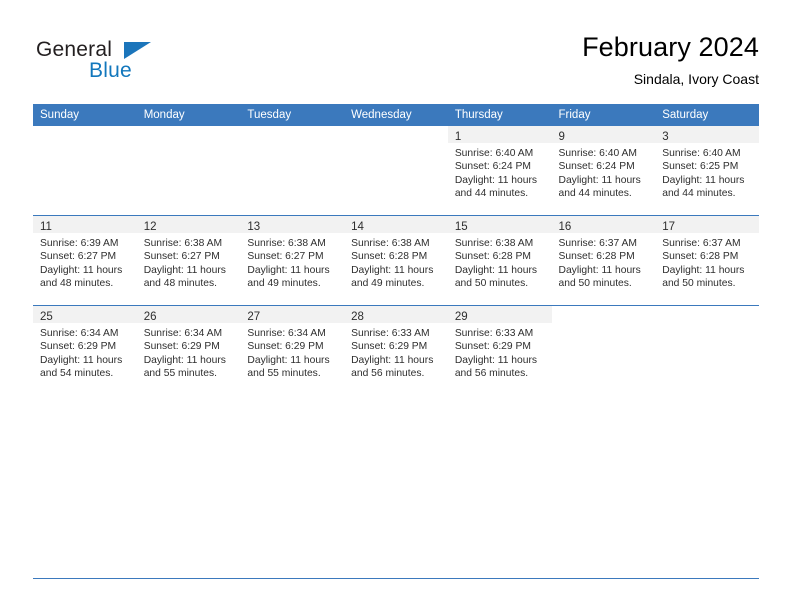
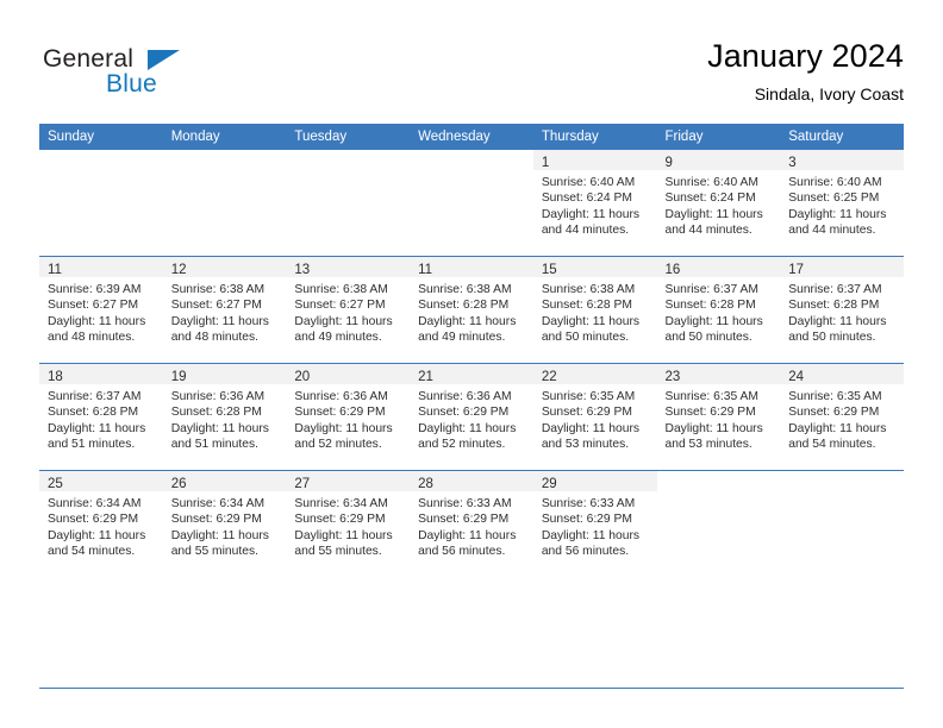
  General
  Blue
- February 2024
+ January 2024
  Sindala, Ivory Coast
  Sunday	Monday	Tuesday	Wednesday	Thursday	Friday	Saturday
  				1Sunrise: 6:40 AMSunset: 6:24 PMDaylight: 11 hoursand 44 minutes.	9Sunrise: 6:40 AMSunset: 6:24 PMDaylight: 11 hoursand 44 minutes.	3Sunrise: 6:40 AMSunset: 6:25 PMDaylight: 11 hoursand 44 minutes.
- 11Sunrise: 6:39 AMSunset: 6:27 PMDaylight: 11 hoursand 48 minutes.	12Sunrise: 6:38 AMSunset: 6:27 PMDaylight: 11 hoursand 48 minutes.	13Sunrise: 6:38 AMSunset: 6:27 PMDaylight: 11 hoursand 49 minutes.	14Sunrise: 6:38 AMSunset: 6:28 PMDaylight: 11 hoursand 49 minutes.	15Sunrise: 6:38 AMSunset: 6:28 PMDaylight: 11 hoursand 50 minutes.	16Sunrise: 6:37 AMSunset: 6:28 PMDaylight: 11 hoursand 50 minutes.	17Sunrise: 6:37 AMSunset: 6:28 PMDaylight: 11 hoursand 50 minutes.
+ 11Sunrise: 6:39 AMSunset: 6:27 PMDaylight: 11 hoursand 48 minutes.	12Sunrise: 6:38 AMSunset: 6:27 PMDaylight: 11 hoursand 48 minutes.	13Sunrise: 6:38 AMSunset: 6:27 PMDaylight: 11 hoursand 49 minutes.	11Sunrise: 6:38 AMSunset: 6:28 PMDaylight: 11 hoursand 49 minutes.	15Sunrise: 6:38 AMSunset: 6:28 PMDaylight: 11 hoursand 50 minutes.	16Sunrise: 6:37 AMSunset: 6:28 PMDaylight: 11 hoursand 50 minutes.	17Sunrise: 6:37 AMSunset: 6:28 PMDaylight: 11 hoursand 50 minutes.
+ 18Sunrise: 6:37 AMSunset: 6:28 PMDaylight: 11 hoursand 51 minutes.	19Sunrise: 6:36 AMSunset: 6:28 PMDaylight: 11 hoursand 51 minutes.	20Sunrise: 6:36 AMSunset: 6:29 PMDaylight: 11 hoursand 52 minutes.	21Sunrise: 6:36 AMSunset: 6:29 PMDaylight: 11 hoursand 52 minutes.	22Sunrise: 6:35 AMSunset: 6:29 PMDaylight: 11 hoursand 53 minutes.	23Sunrise: 6:35 AMSunset: 6:29 PMDaylight: 11 hoursand 53 minutes.	24Sunrise: 6:35 AMSunset: 6:29 PMDaylight: 11 hoursand 54 minutes.
  25Sunrise: 6:34 AMSunset: 6:29 PMDaylight: 11 hoursand 54 minutes.	26Sunrise: 6:34 AMSunset: 6:29 PMDaylight: 11 hoursand 55 minutes.	27Sunrise: 6:34 AMSunset: 6:29 PMDaylight: 11 hoursand 55 minutes.	28Sunrise: 6:33 AMSunset: 6:29 PMDaylight: 11 hoursand 56 minutes.	29Sunrise: 6:33 AMSunset: 6:29 PMDaylight: 11 hoursand 56 minutes.
